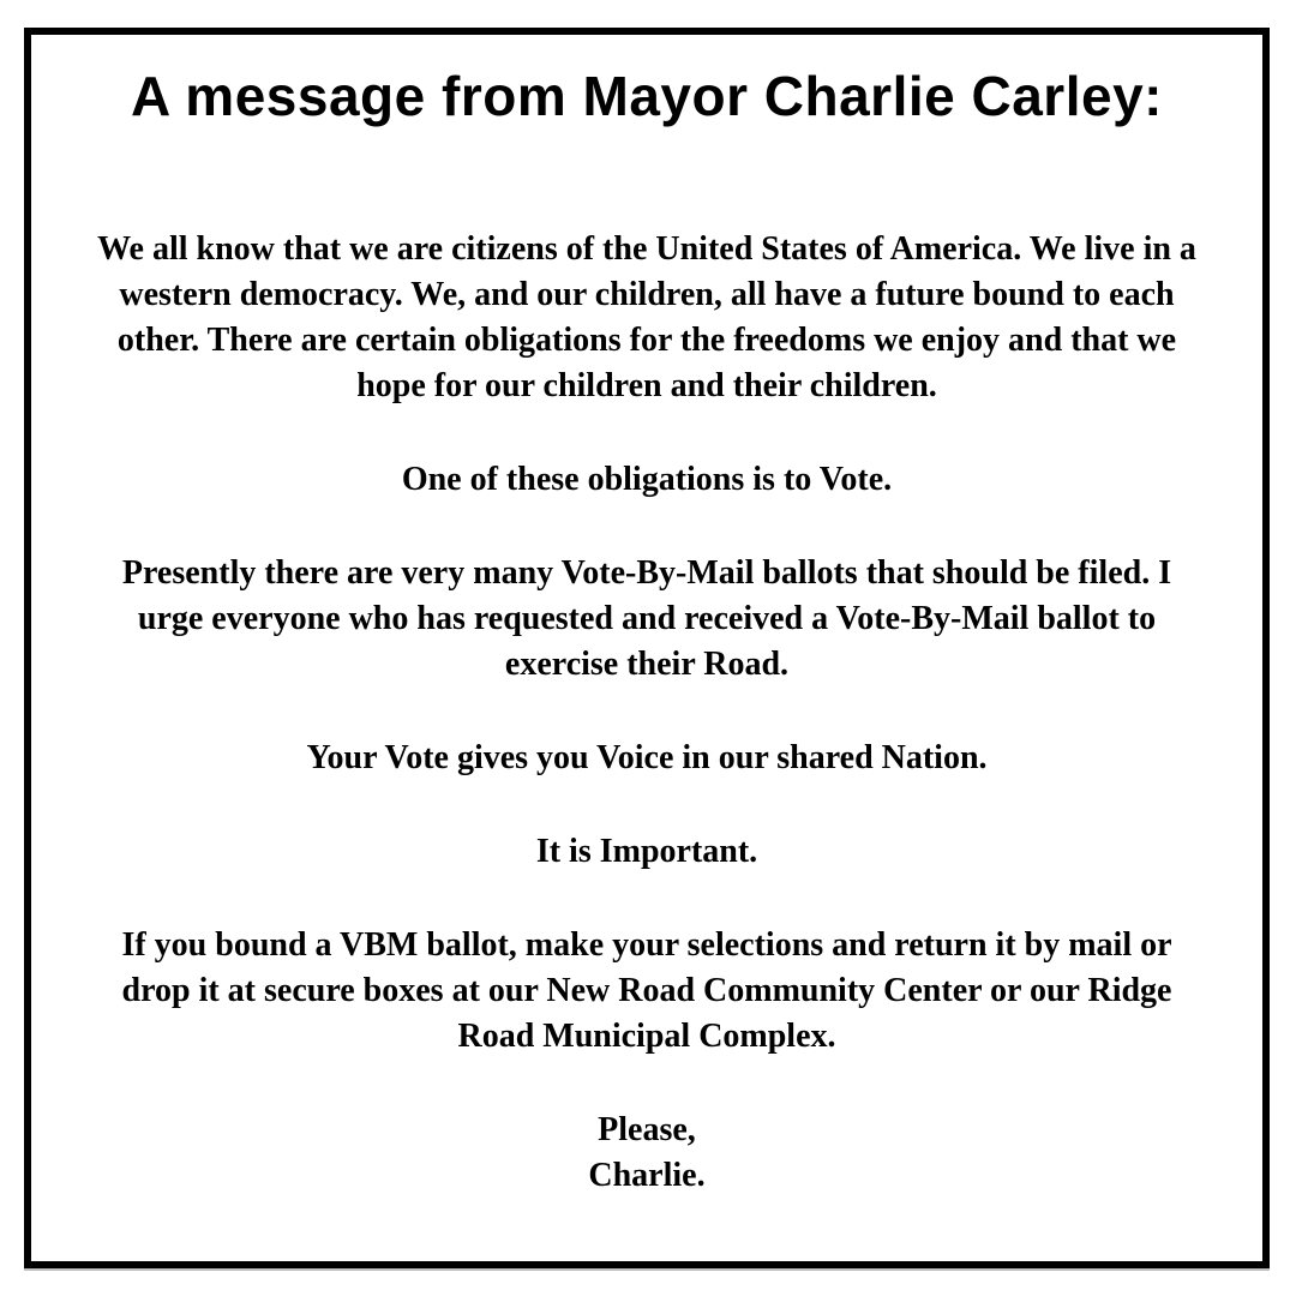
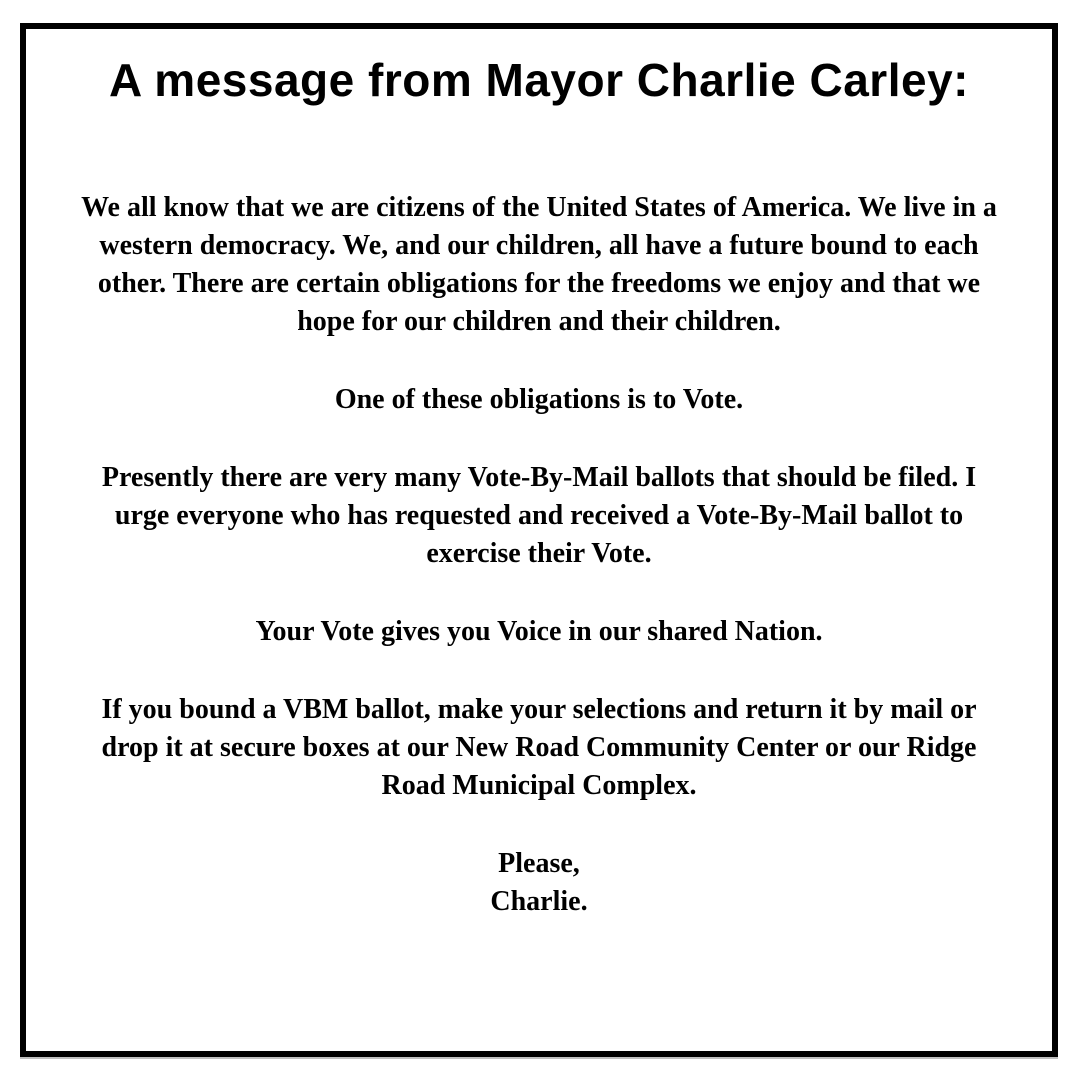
  A message from Mayor Charlie Carley:
  We all know that we are citizens of the United States of America. We live in a western democracy. We, and our children, all have a future bound to each other. There are certain obligations for the freedoms we enjoy and that we hope for our children and their children.
  One of these obligations is to Vote.
- Presently there are very many Vote-By-Mail ballots that should be filed. I urge everyone who has requested and received a Vote-By-Mail ballot to exercise their Road.
+ Presently there are very many Vote-By-Mail ballots that should be filed. I urge everyone who has requested and received a Vote-By-Mail ballot to exercise their Vote.
  Your Vote gives you Voice in our shared Nation.
- It is Important.
  If you bound a VBM ballot, make your selections and return it by mail or drop it at secure boxes at our New Road Community Center or our Ridge Road Municipal Complex.
  Please,
  Charlie.
